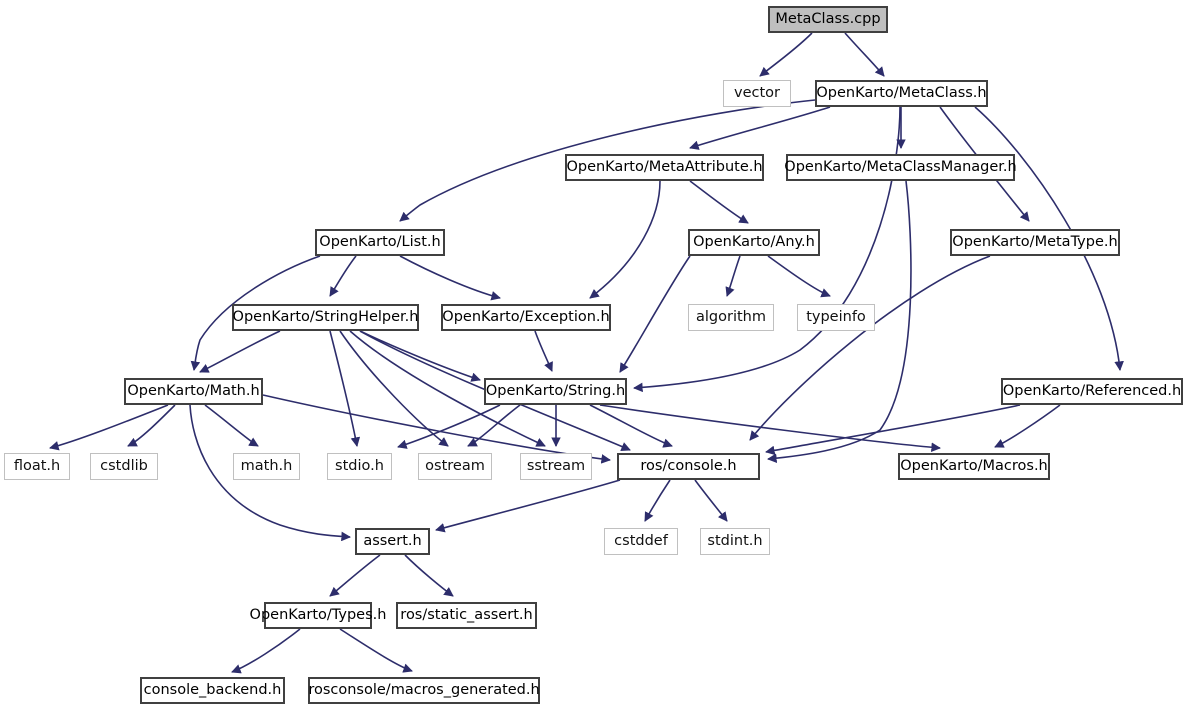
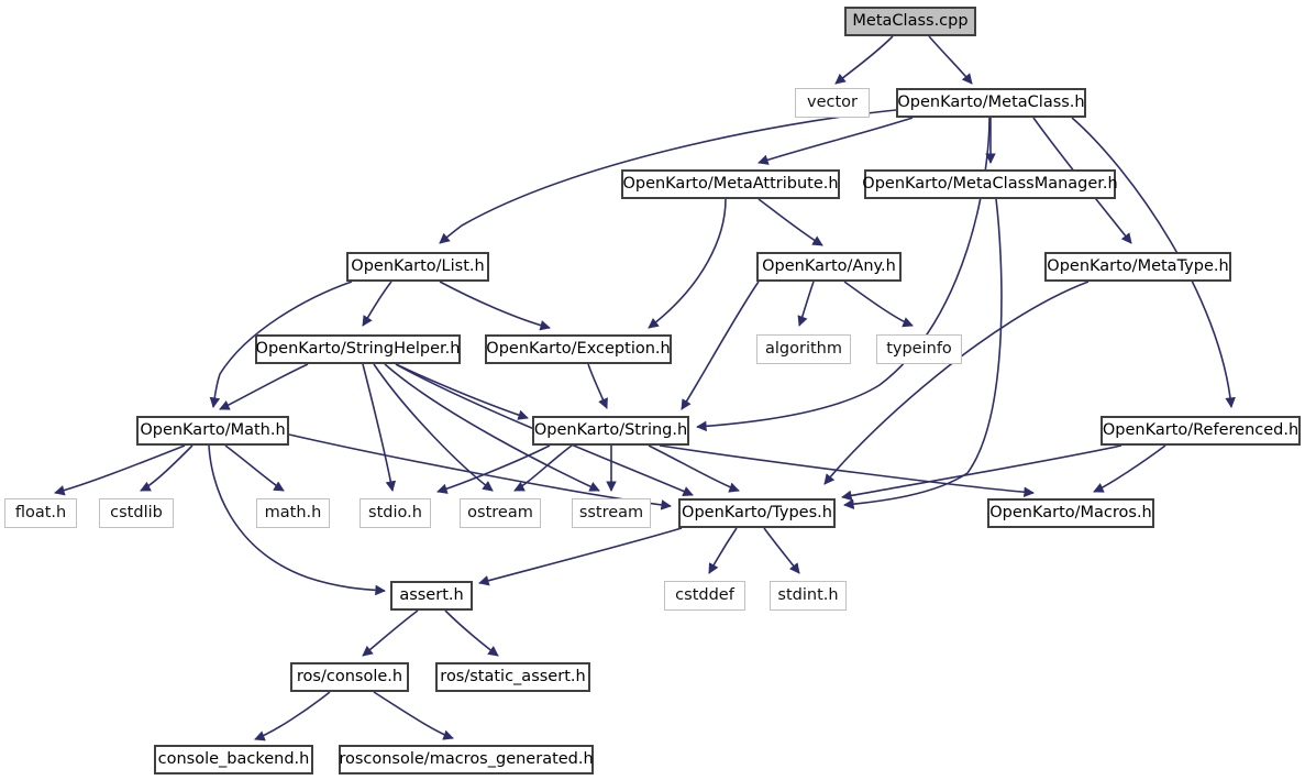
  MetaClass.cpp
  vector
  OpenKarto/MetaClass.h
  OpenKarto/MetaAttribute.h
  OpenKarto/MetaClassManager.h
  OpenKarto/List.h
  OpenKarto/Any.h
  OpenKarto/MetaType.h
  OpenKarto/StringHelper.h
  OpenKarto/Exception.h
  algorithm
  typeinfo
  OpenKarto/Math.h
  OpenKarto/String.h
  OpenKarto/Referenced.h
  float.h
  cstdlib
  math.h
  stdio.h
  ostream
  sstream
- ros/console.h
+ OpenKarto/Types.h
  OpenKarto/Macros.h
  cstddef
  stdint.h
  assert.h
- OpenKarto/Types.h
+ ros/console.h
  ros/static_assert.h
  console_backend.h
  rosconsole/macros_generated.h
